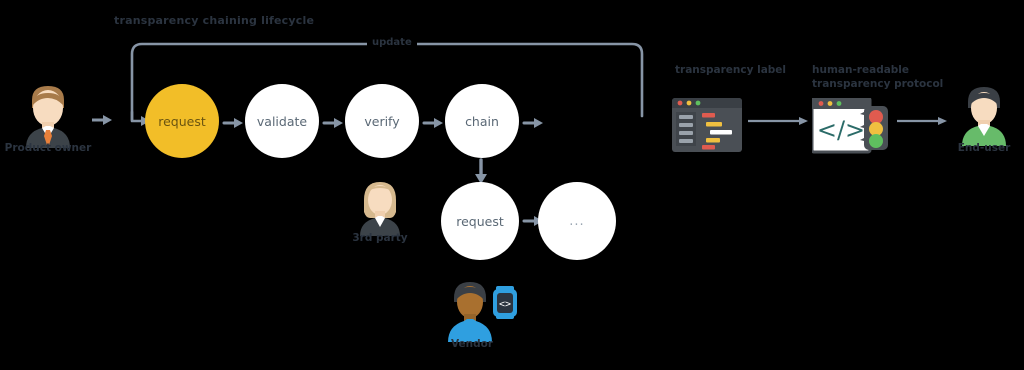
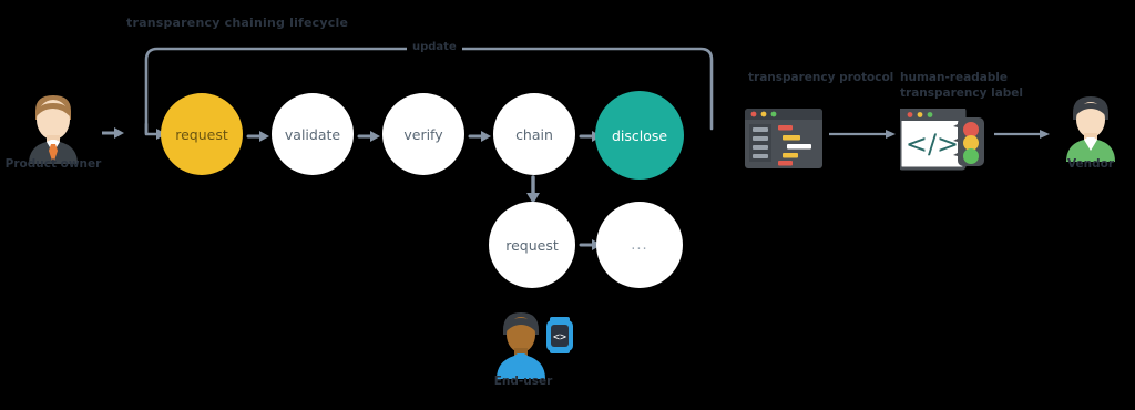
  transparency chaining lifecycle
  update
  request
  validate
  verify
  chain
+ disclose
  request
  ...
  Product owner
- 3rd party
  <>
- Vendor
+ End-user
- transparency label
+ transparency protocol
  human-readable
- transparency protocol
+ transparency label
  </>
- End-user
+ Vendor
